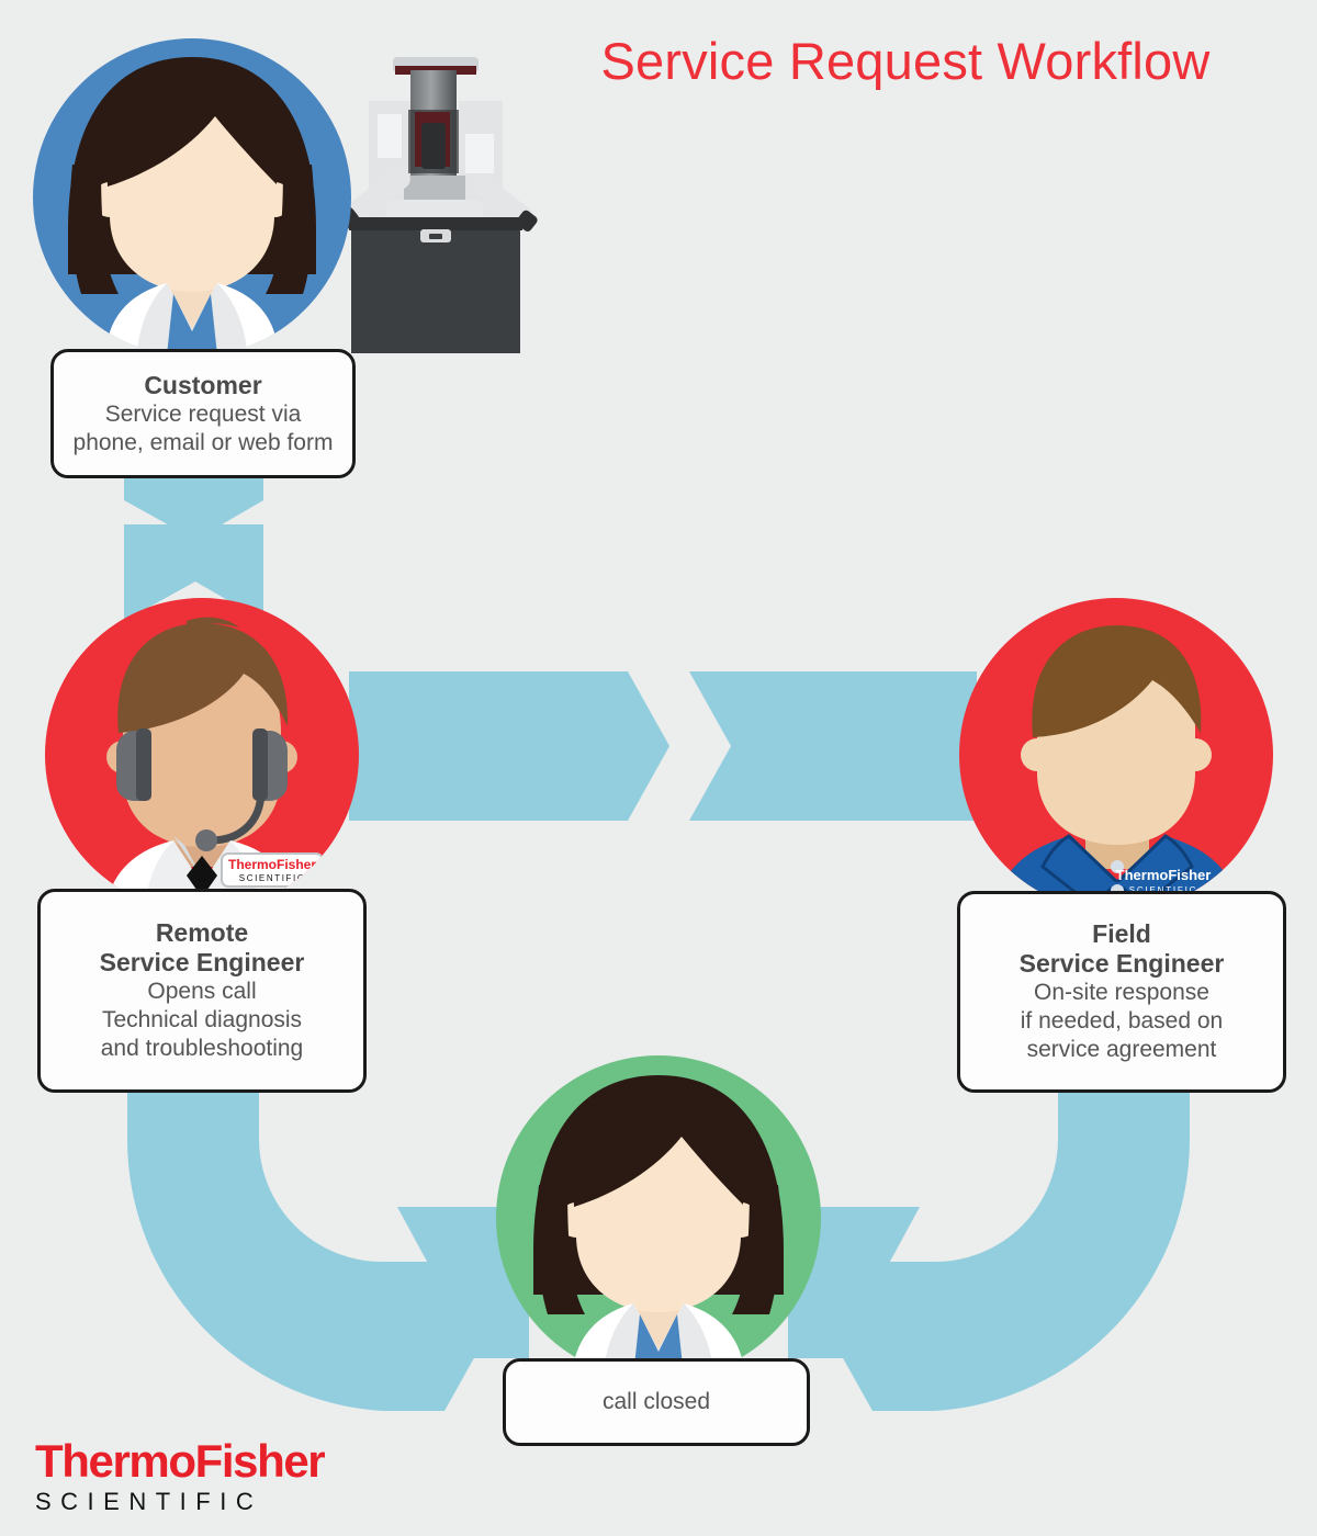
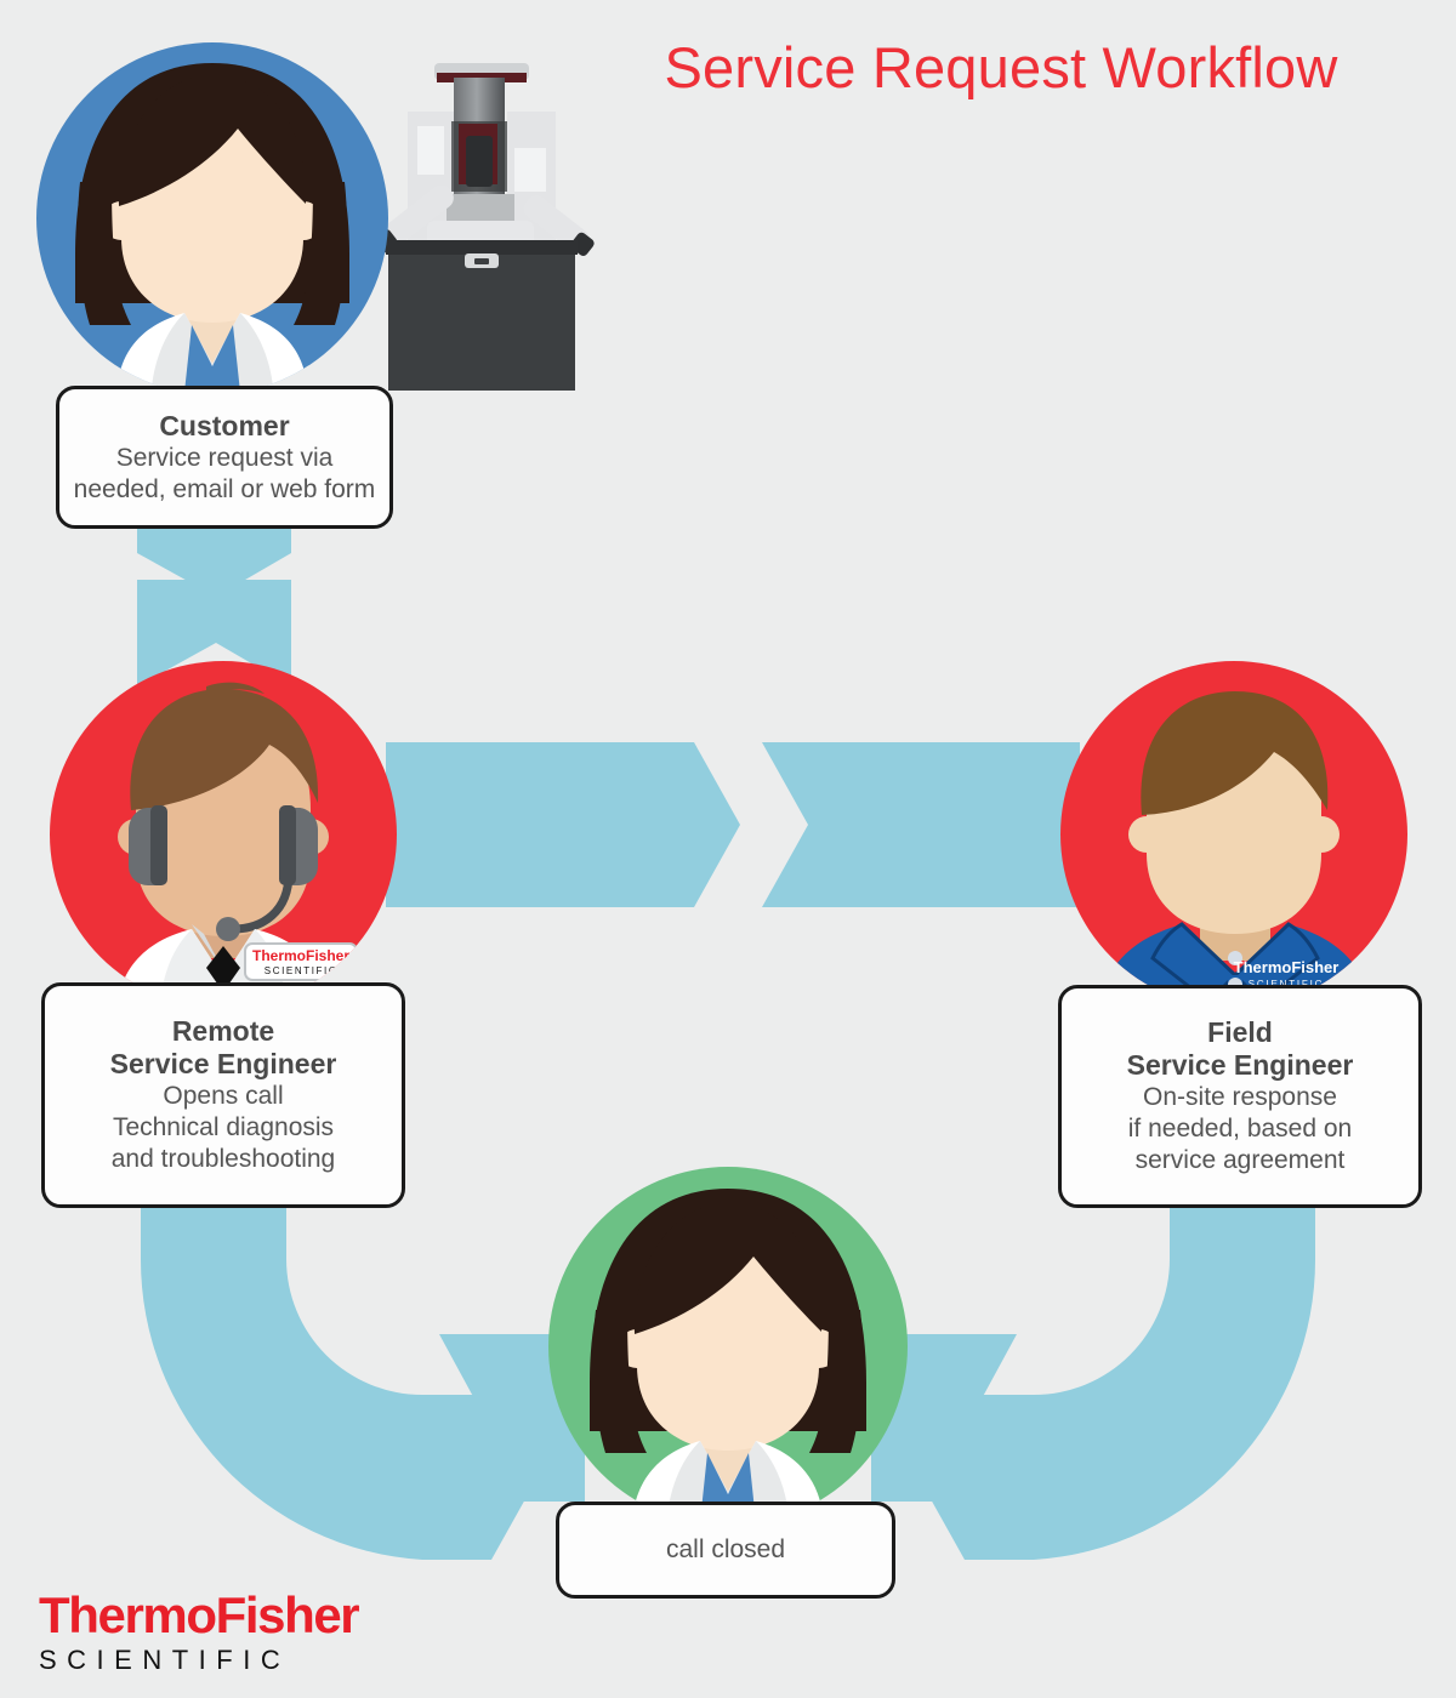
  ThermoFisher
  SCIENTIFI
  ThermoFisher
  Service Request Workflow
  Customer
  Service request via
- phone, email or web form
+ needed, email or web form
  Remote
  Service Engineer
  Opens call
  Technical diagnosis
  and troubleshooting
  Field
  Service Engineer
  On-site response
  if needed, based on
  service agreement
  call closed
  ThermoFisher
  SCIENTIFIC
